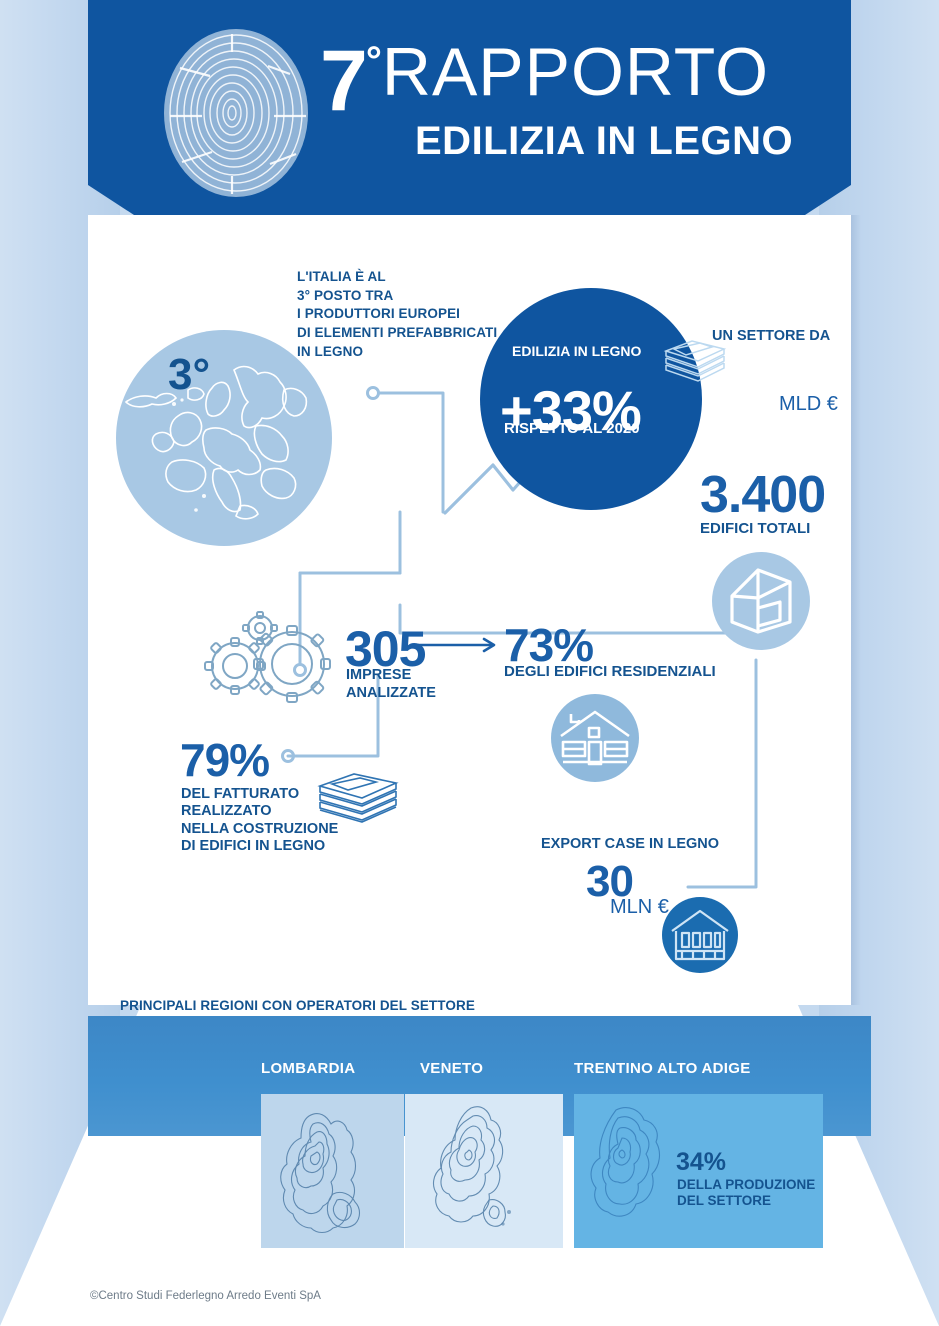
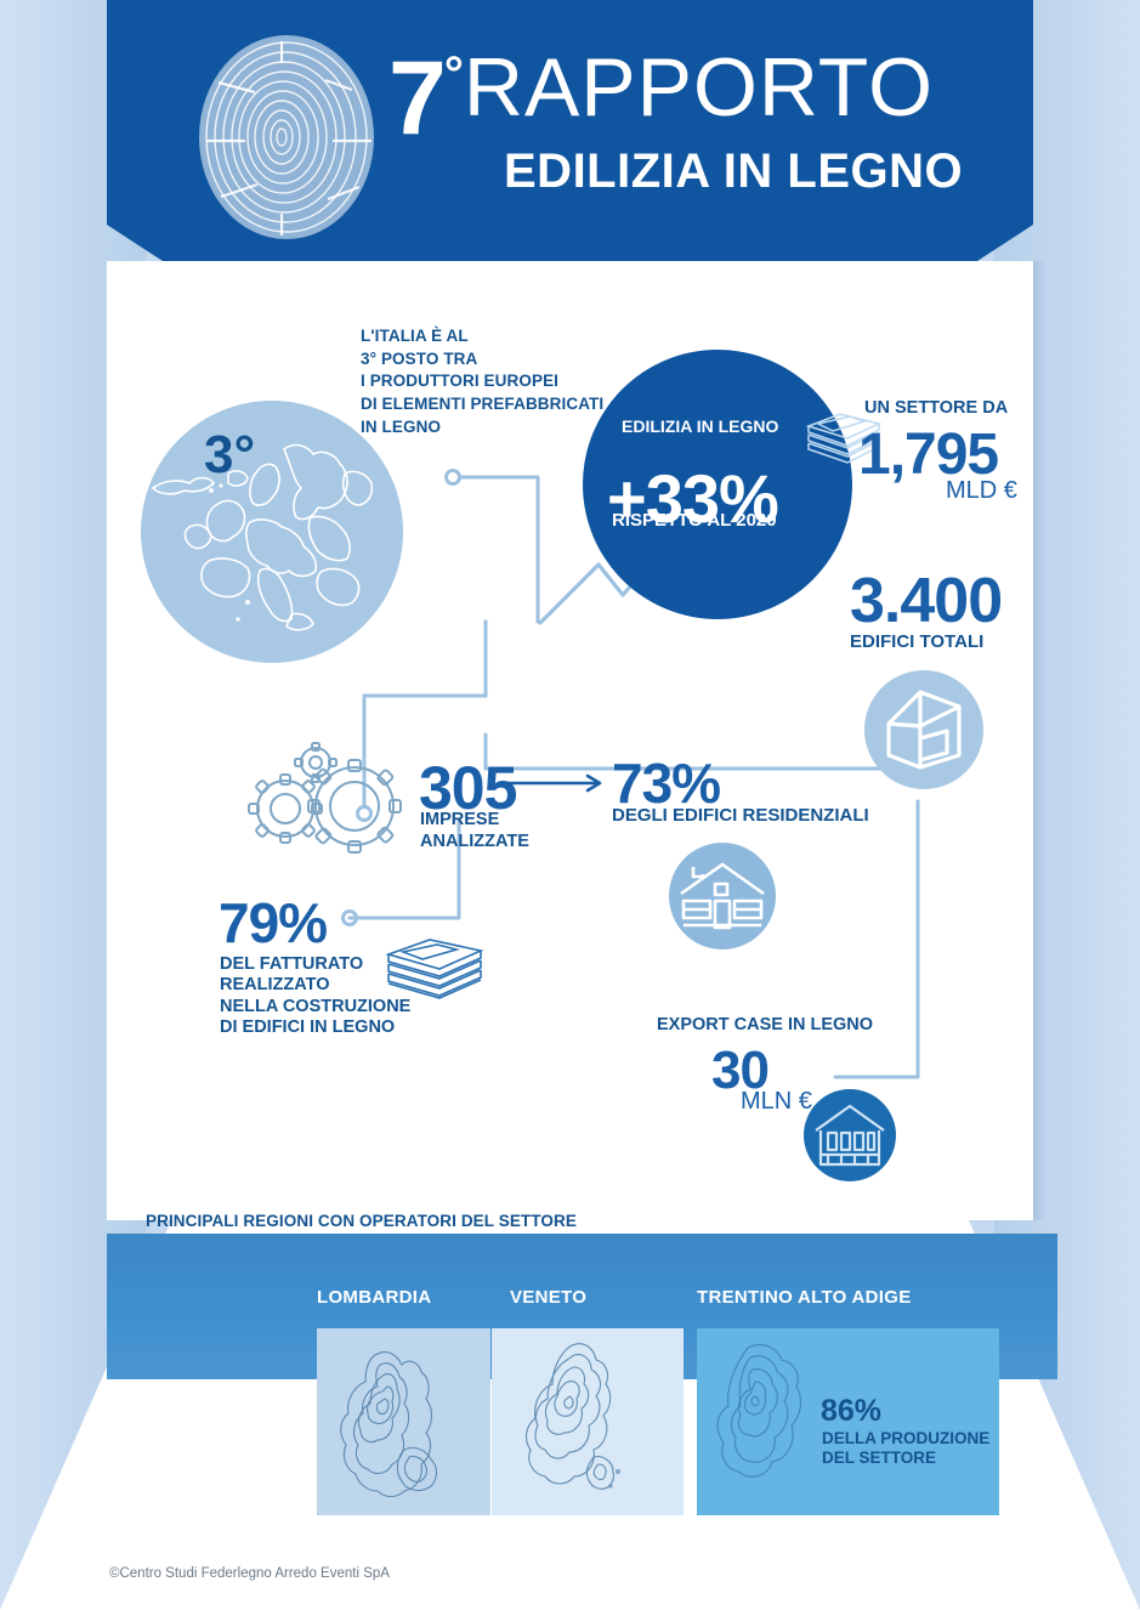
  7°RAPPORTO
  EDILIZIA IN LEGNO
  3°
  L'ITALIA È AL
  3° POSTO TRA
  I PRODUTTORI EUROPEI
  DI ELEMENTI PREFABBRICATI
  IN LEGNO
  EDILIZIA IN LEGNO
  +33%
  RISPETTO AL 2020
  UN SETTORE DA
+ 1,795
  MLD €
  3.400
  EDIFICI TOTALI
  305
  IMPRESE
  ANALIZZATE
  73%
  DEGLI EDIFICI RESIDENZIALI
  79%
  DEL FATTURATO
  REALIZZATO
  NELLA COSTRUZIONE
  DI EDIFICI IN LEGNO
  EXPORT CASE IN LEGNO
  30
  MLN €
  PRINCIPALI REGIONI CON OPERATORI DEL SETTORE
  LOMBARDIA
  VENETO
  TRENTINO ALTO ADIGE
- 34%
+ 86%
  DELLA PRODUZIONE
  DEL SETTORE
  ©Centro Studi Federlegno Arredo Eventi SpA
